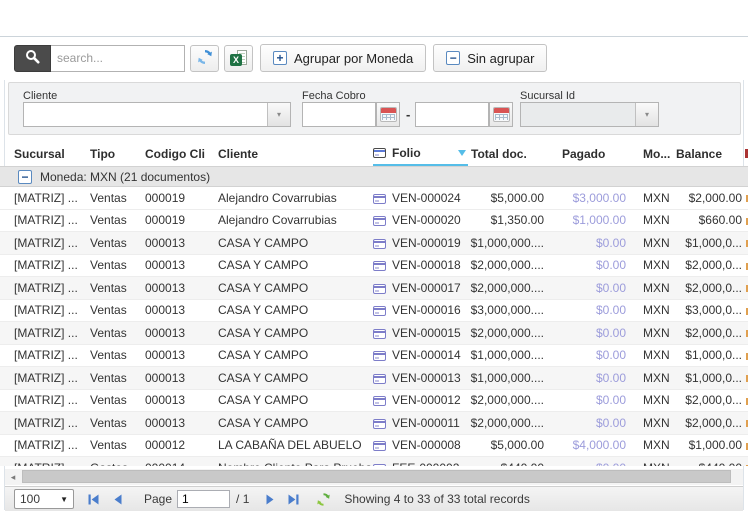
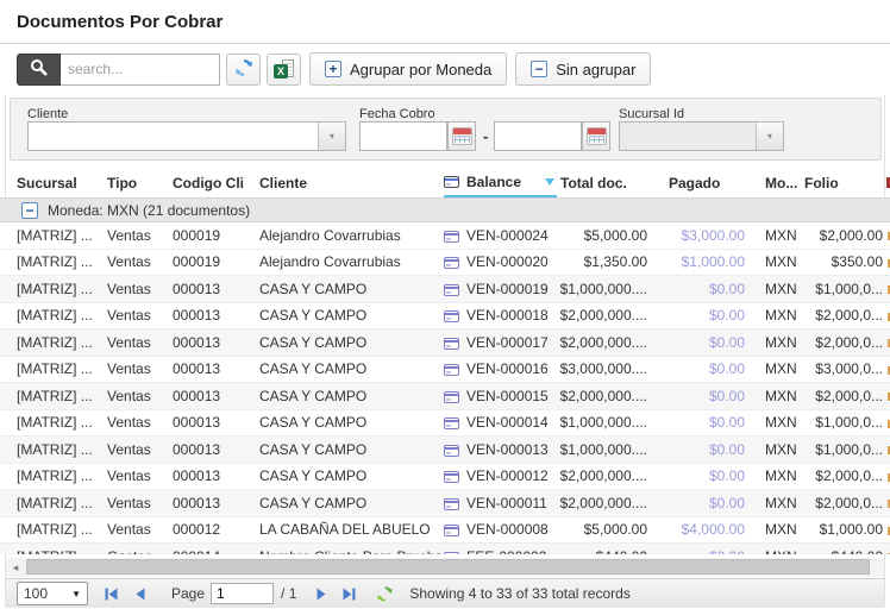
+ Documentos Por Cobrar
  search...
  X
  +
  Agrupar por Moneda
  −
  Sin agrupar
  Cliente
  ▾
  Fecha Cobro
  -
  Sucursal Id
  ▾
  Sucursal
  Tipo
  Codigo Cli
  Cliente
- Folio
+ Balance
  Total doc.
  Pagado
  Mo...
- Balance
+ Folio
  −
  Moneda: MXN (21 documentos)
  [MATRIZ] ...
  Ventas
  000019
  Alejandro Covarrubias
  VEN-000024
  $5,000.00
  $3,000.00
  MXN
  $2,000.00
  [MATRIZ] ...
  Ventas
  000019
  Alejandro Covarrubias
  VEN-000020
  $1,350.00
  $1,000.00
  MXN
- $660.00
+ $350.00
  [MATRIZ] ...
  Ventas
  000013
  CASA Y CAMPO
  VEN-000019
  $1,000,000....
  $0.00
  MXN
  $1,000,0...
  [MATRIZ] ...
  Ventas
  000013
  CASA Y CAMPO
  VEN-000018
  $2,000,000....
  $0.00
  MXN
  $2,000,0...
  [MATRIZ] ...
  Ventas
  000013
  CASA Y CAMPO
  VEN-000017
  $2,000,000....
  $0.00
  MXN
  $2,000,0...
  [MATRIZ] ...
  Ventas
  000013
  CASA Y CAMPO
  VEN-000016
  $3,000,000....
  $0.00
  MXN
  $3,000,0...
  [MATRIZ] ...
  Ventas
  000013
  CASA Y CAMPO
  VEN-000015
  $2,000,000....
  $0.00
  MXN
  $2,000,0...
  [MATRIZ] ...
  Ventas
  000013
  CASA Y CAMPO
  VEN-000014
  $1,000,000....
  $0.00
  MXN
  $1,000,0...
  [MATRIZ] ...
  Ventas
  000013
  CASA Y CAMPO
  VEN-000013
  $1,000,000....
  $0.00
  MXN
  $1,000,0...
  [MATRIZ] ...
  Ventas
  000013
  CASA Y CAMPO
  VEN-000012
  $2,000,000....
  $0.00
  MXN
  $2,000,0...
  [MATRIZ] ...
  Ventas
  000013
  CASA Y CAMPO
  VEN-000011
  $2,000,000....
  $0.00
  MXN
  $2,000,0...
  [MATRIZ] ...
  Ventas
  000012
  LA CABAÑA DEL ABUELO
  VEN-000008
  $5,000.00
  $4,000.00
  MXN
  $1,000.00
  ◂
  100
  ▼
  Page
  1
  / 1
  Showing 4 to 33 of 33 total records
